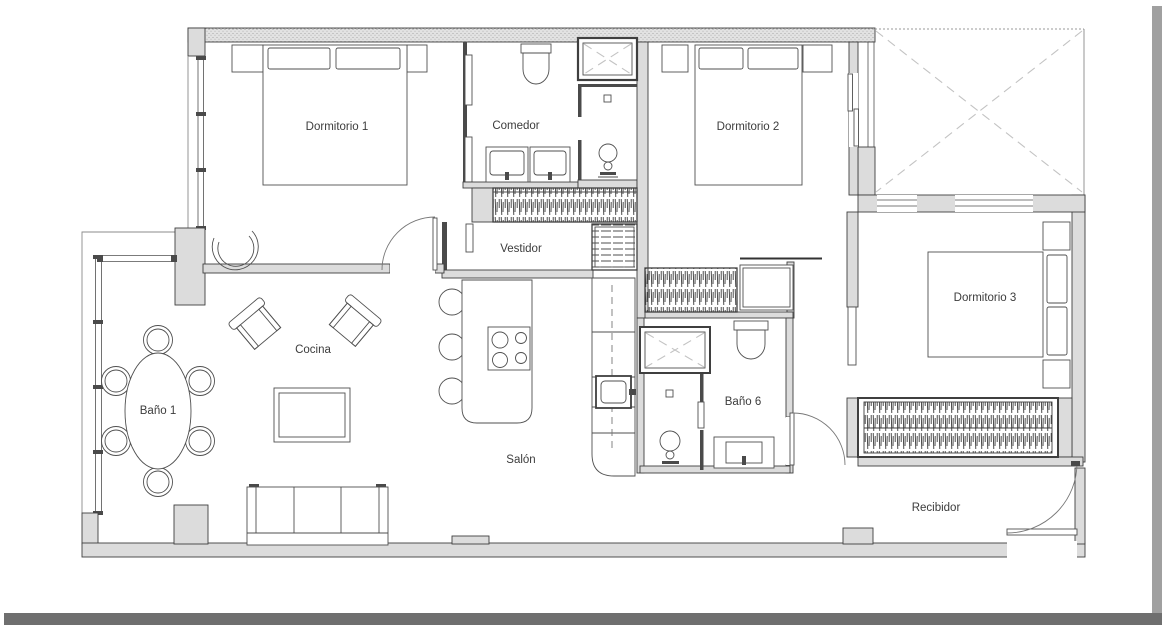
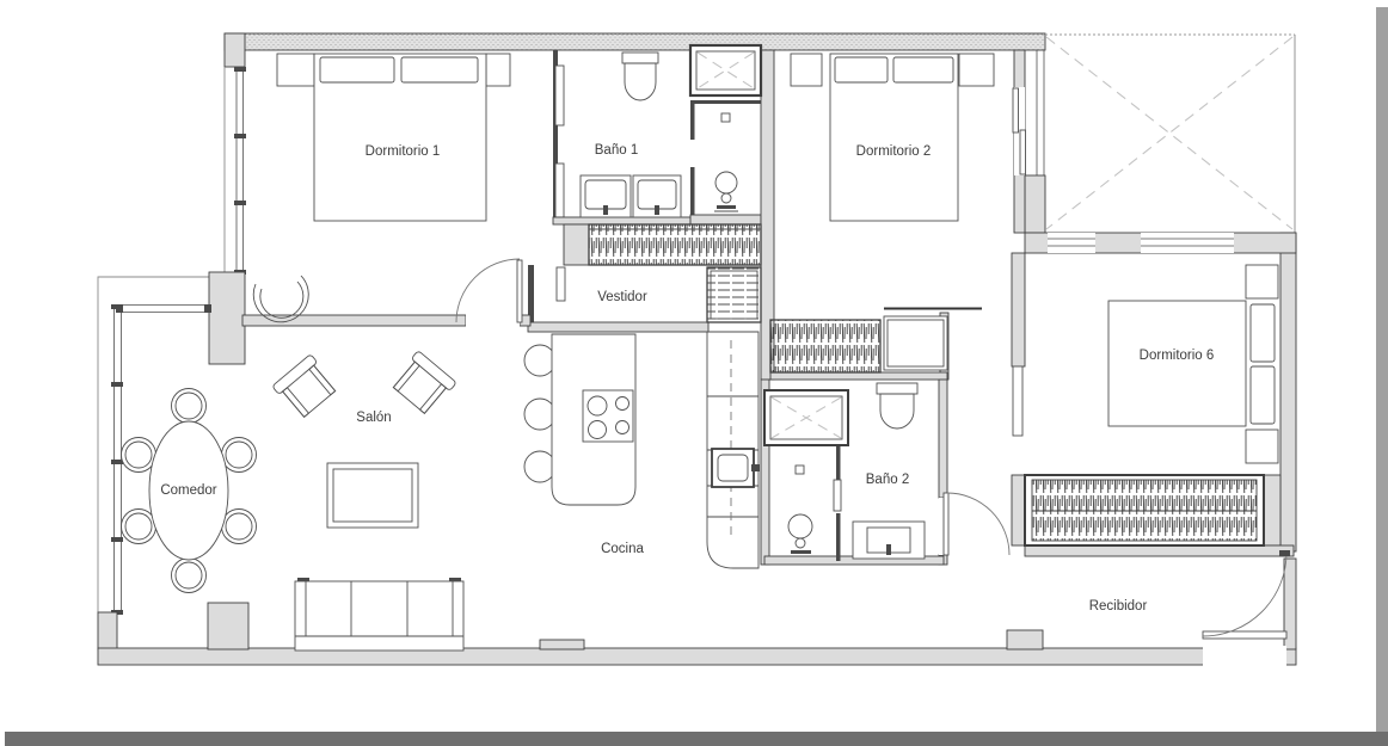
  Dormitorio 1
- Comedor
+ Baño 1
  Dormitorio 2
  Vestidor
- Dormitorio 3
+ Dormitorio 6
- Cocina
+ Salón
- Baño 1
+ Comedor
- Salón
+ Cocina
- Baño 6
+ Baño 2
  Recibidor
